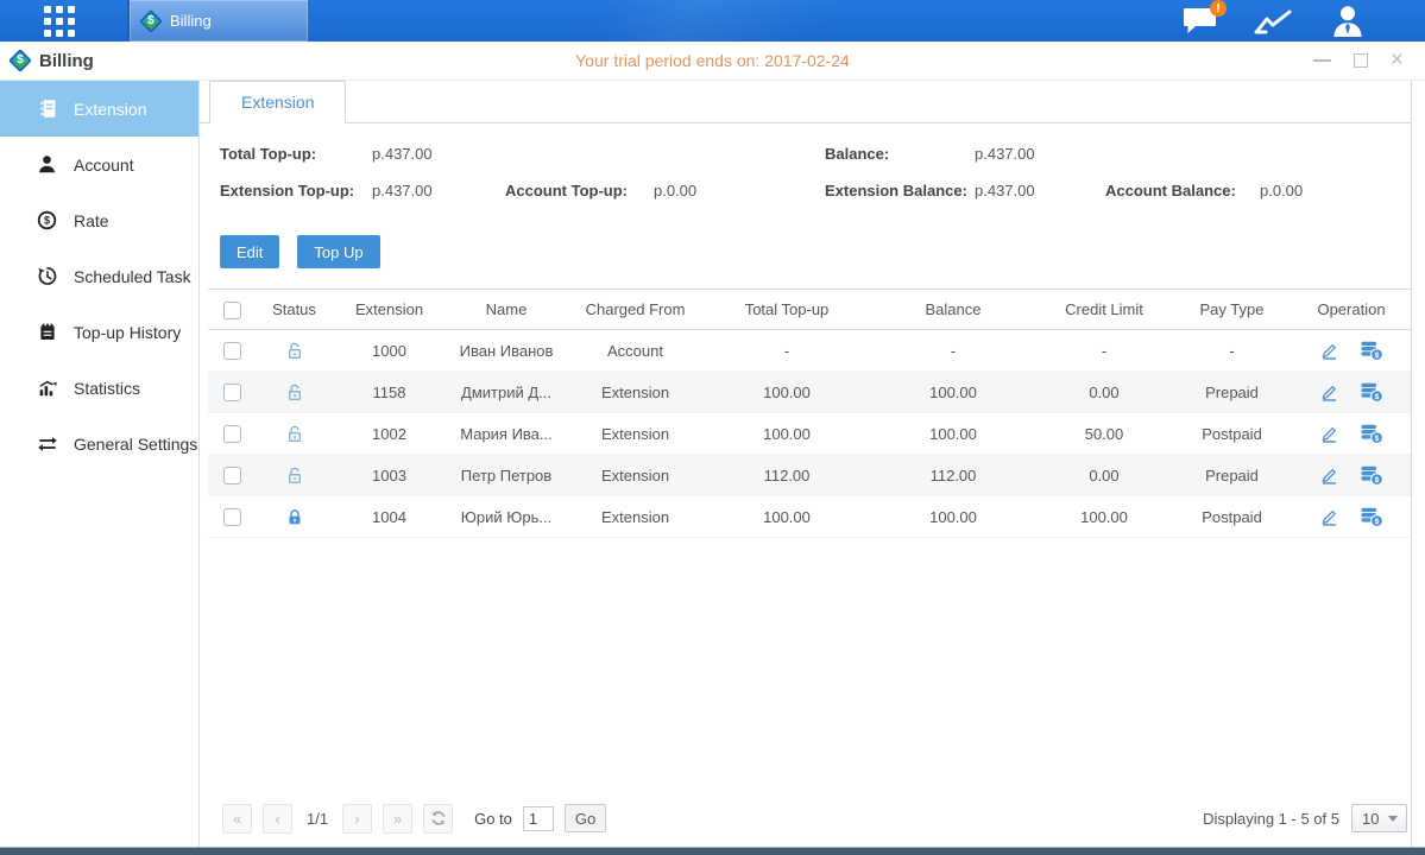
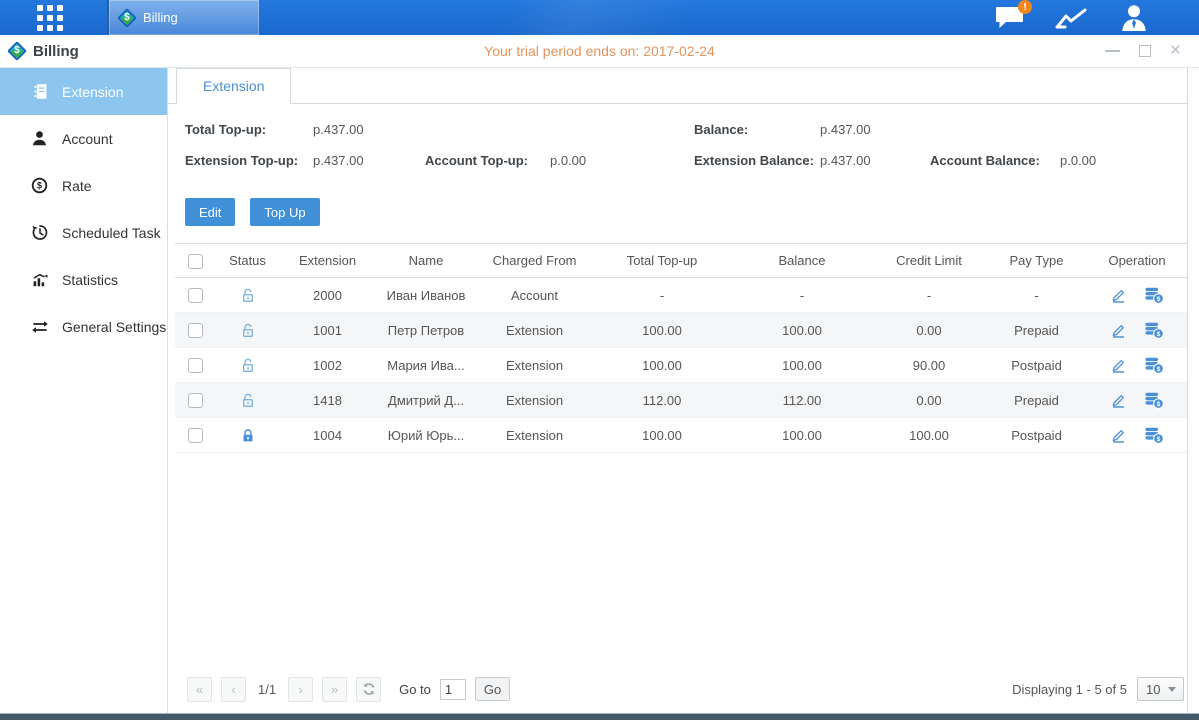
  Billing
  !
  Billing
  Your trial period ends on: 2017-02-24
  ×
  Extension
  Account
  $
  Rate
  Scheduled Task
- Top-up History
  Statistics
  General Settings
  Extension
  Total Top-up:
  p.437.00
  Balance:
  p.437.00
  Extension Top-up:
  p.437.00
  Account Top-up:
  p.0.00
  Extension Balance:
  p.437.00
  Account Balance:
  p.0.00
  Edit
  Top Up
  Status
  Extension
  Name
  Charged From
  Total Top-up
  Balance
  Credit Limit
  Pay Type
  Operation
- 1000
+ 2000
  Иван Иванов
  Account
  -
  -
  -
  -
- 1158
+ 1001
- Дмитрий Д...
+ Петр Петров
  Extension
  100.00
  100.00
  0.00
  Prepaid
  1002
  Мария Ива...
  Extension
  100.00
  100.00
- 50.00
+ 90.00
  Postpaid
- 1003
+ 1418
- Петр Петров
+ Дмитрий Д...
  Extension
  112.00
  112.00
  0.00
  Prepaid
  1004
  Юрий Юрь...
  Extension
  100.00
  100.00
  100.00
  Postpaid
  «
  ‹
  1/1
  ›
  »
  Go to
  1
  Go
  Displaying 1 - 5 of 5
  10
